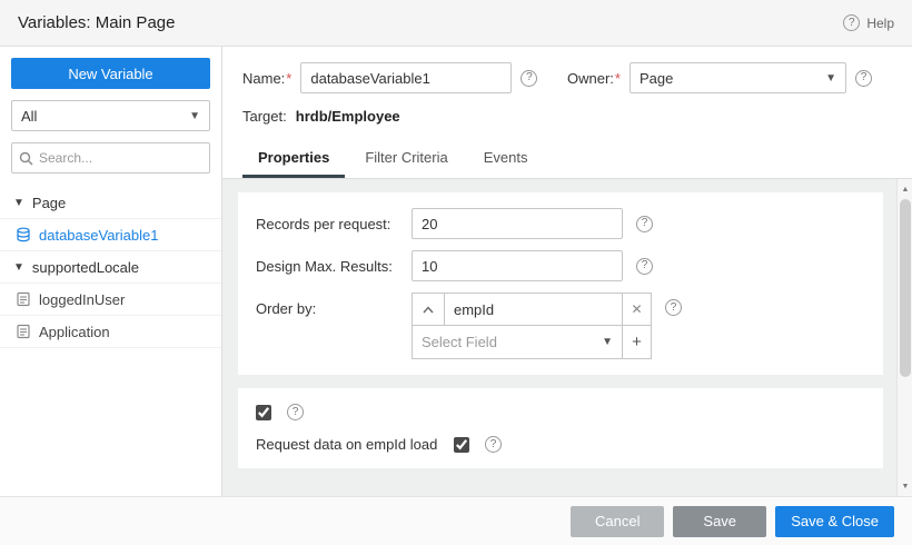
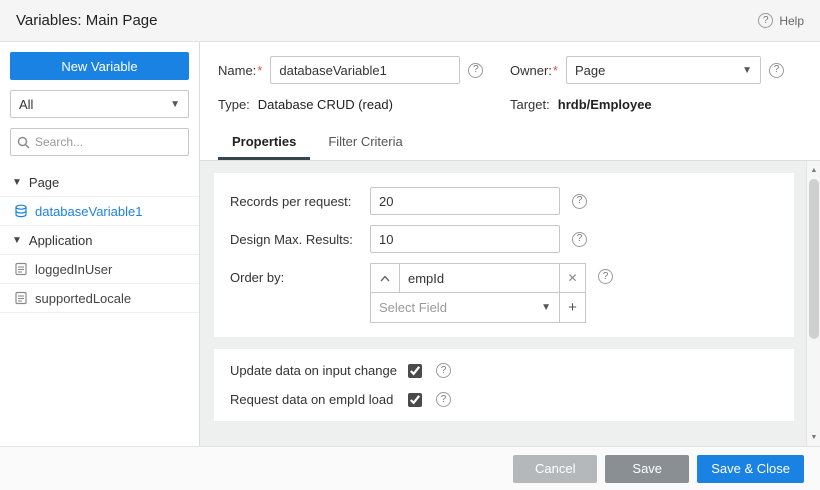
  Variables: Main Page
  ?
  Help
  New Variable
  All
  ▼
  Search...
  ▼
  Page
  databaseVariable1
  ▼
- supportedLocale
+ Application
  loggedInUser
- Application
+ supportedLocale
  Name:*
  databaseVariable1
  ?
  Owner:*
  Page
  ▼
  ?
+ Type:
+ Database CRUD (read)
  Target:
  hrdb/Employee
  Properties
  Filter Criteria
- Events
  Records per request:
  20
  ?
  Design Max. Results:
  10
  ?
  Order by:
  empId
  ✕
  Select Field
  ▼
  +
  ?
+ Update data on input change
  ?
  Request data on empId load
  ?
  Cancel
  Save
  Save & Close
